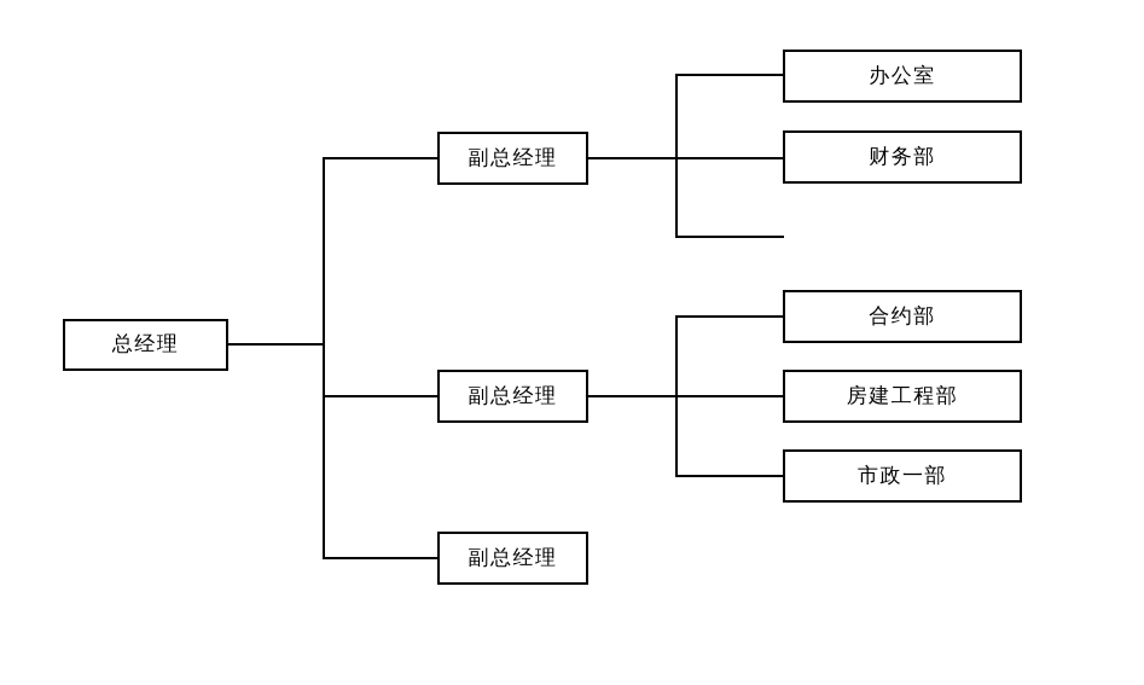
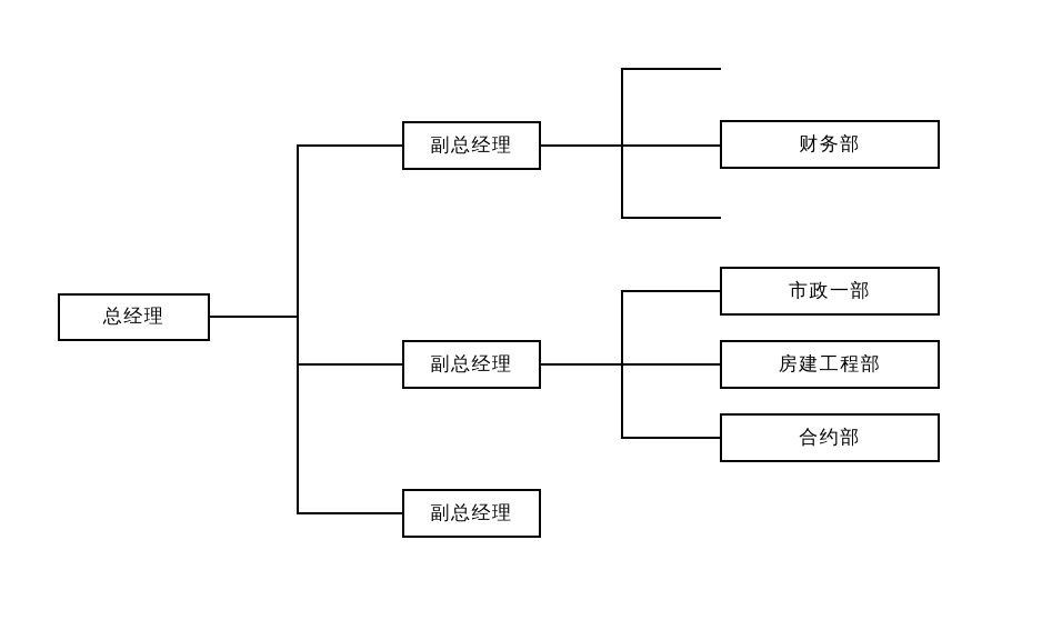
  总经理
  副总经理
  副总经理
  副总经理
- 办公室
  财务部
- 合约部
+ 市政一部
  房建工程部
- 市政一部
+ 合约部
